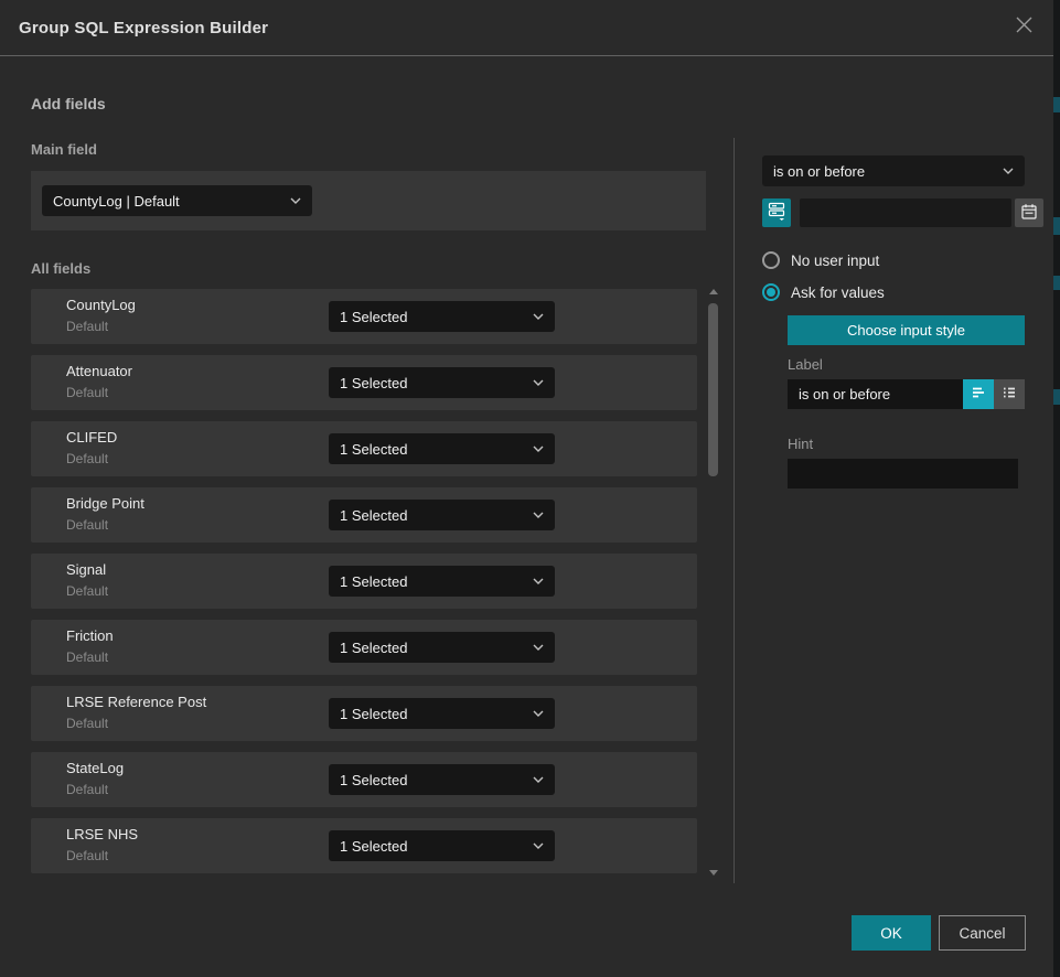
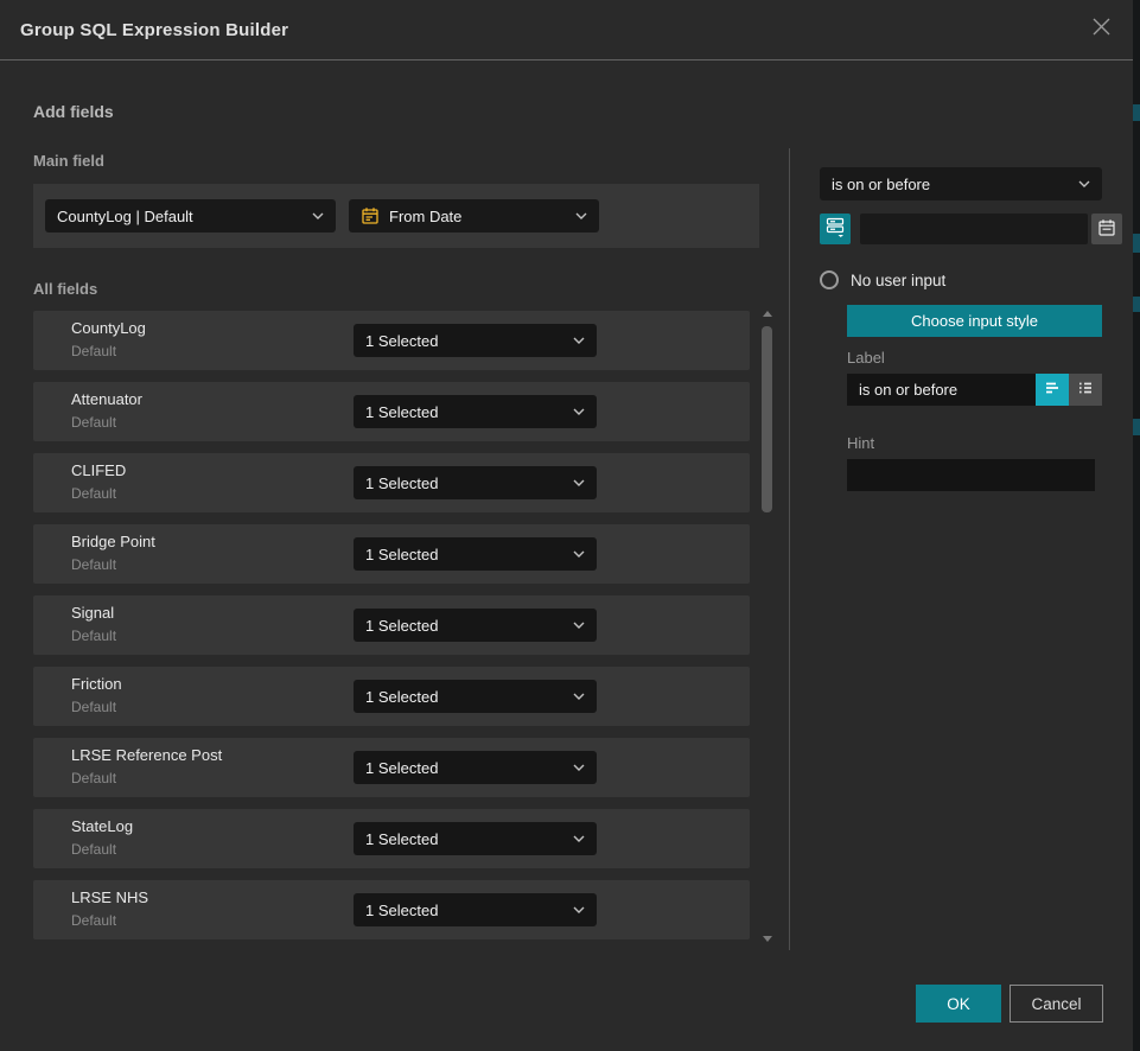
  Group SQL Expression Builder
  Add fields
  Main field
  CountyLog | Default
+ From Date
  All fields
  CountyLog
  Default
  1 Selected
  Attenuator
  Default
  1 Selected
  CLIFED
  Default
  1 Selected
  Bridge Point
  Default
  1 Selected
  Signal
  Default
  1 Selected
  Friction
  Default
  1 Selected
  LRSE Reference Post
  Default
  1 Selected
  StateLog
  Default
  1 Selected
  LRSE NHS
  Default
  1 Selected
  is on or before
  No user input
- Ask for values
  Choose input style
  Label
  is on or before
  Hint
  OK
  Cancel
